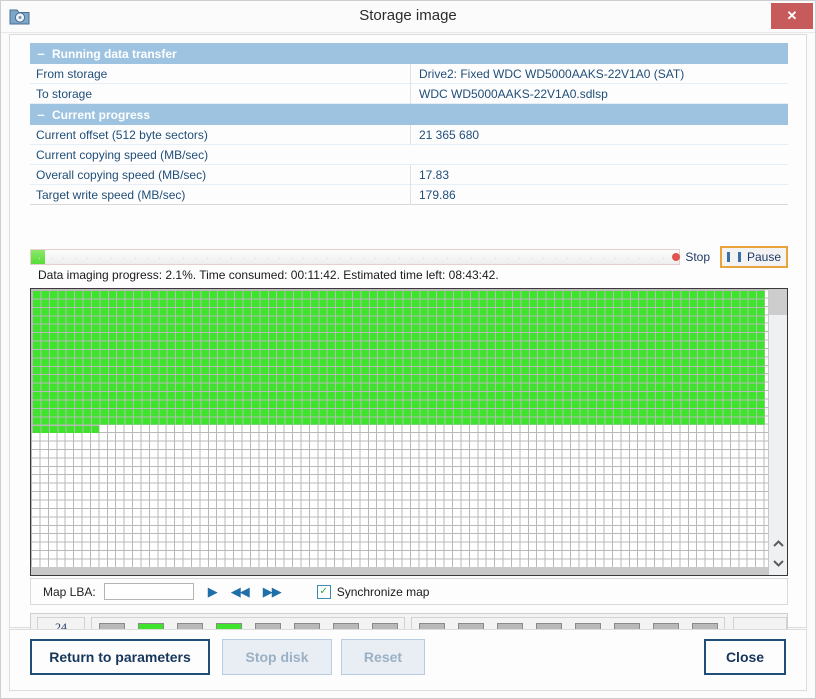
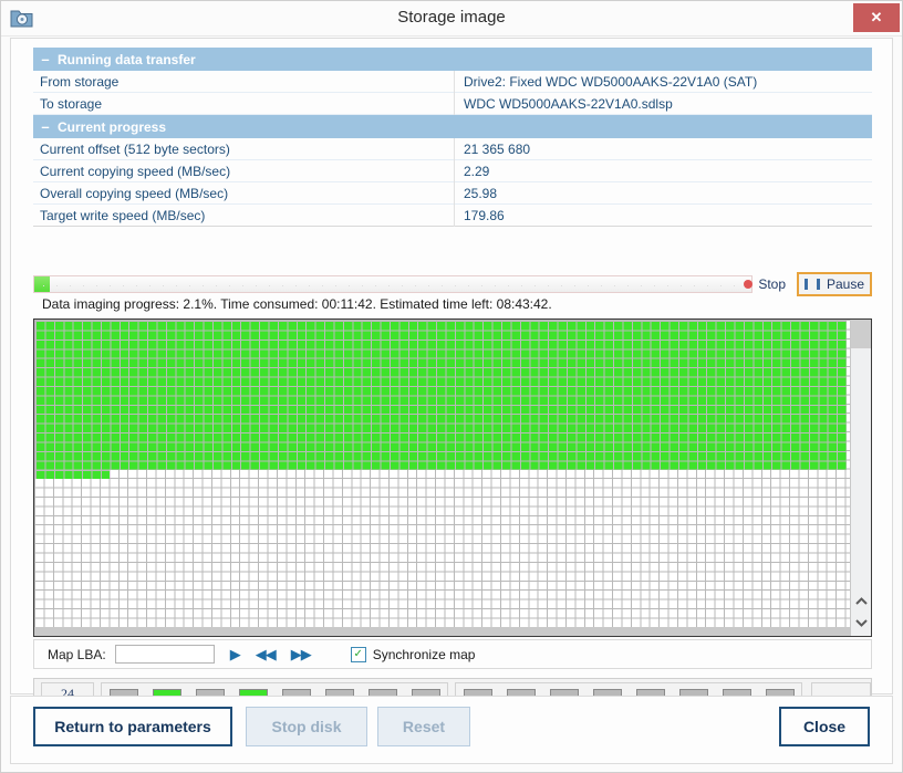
  Storage image
  ✕
  –
  Running data transfer
  From storage
  Drive2: Fixed WDC WD5000AAKS-22V1A0 (SAT)
  To storage
  WDC WD5000AAKS-22V1A0.sdlsp
  –
  Current progress
  Current offset (512 byte sectors)
  21 365 680
  Current copying speed (MB/sec)
+ 2.29
  Overall copying speed (MB/sec)
- 17.83
+ 25.98
  Target write speed (MB/sec)
  179.86
  Stop
  Pause
  Data imaging progress: 2.1%. Time consumed: 00:11:42. Estimated time left: 08:43:42.
  Map LBA:
  ▶
  ◀◀
  ▶▶
  ✓
  Synchronize map
  24
  Return to parameters
  Stop disk
  Reset
  Close
